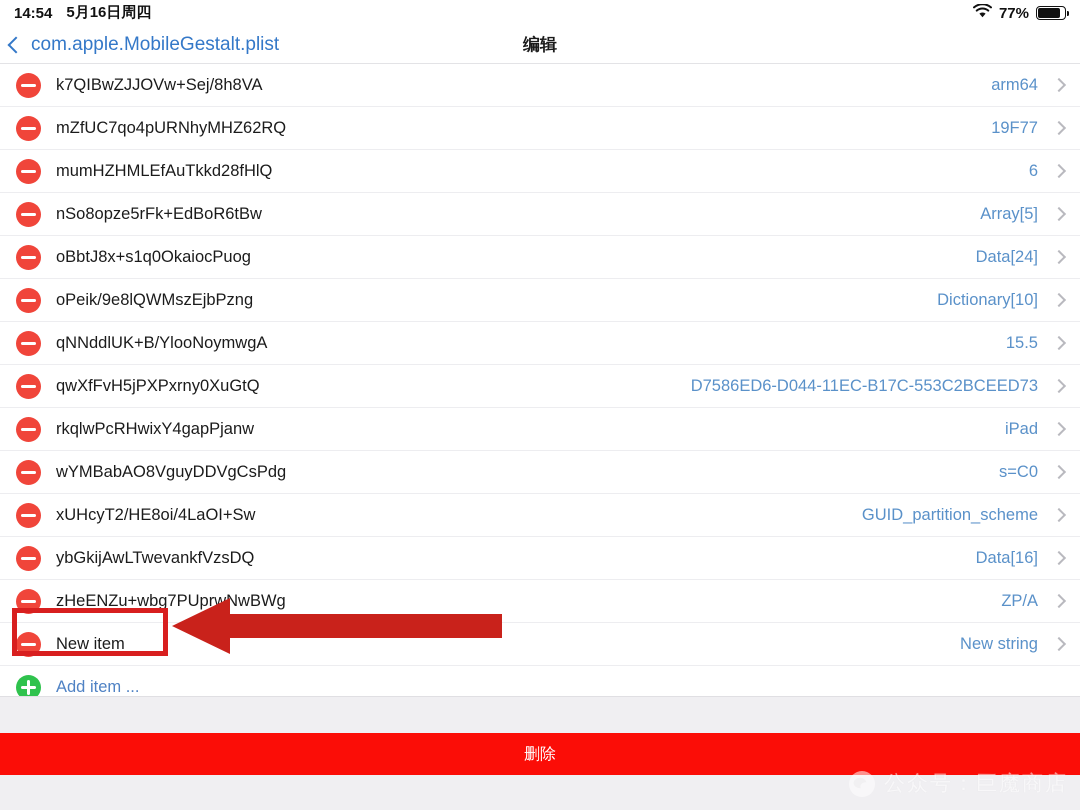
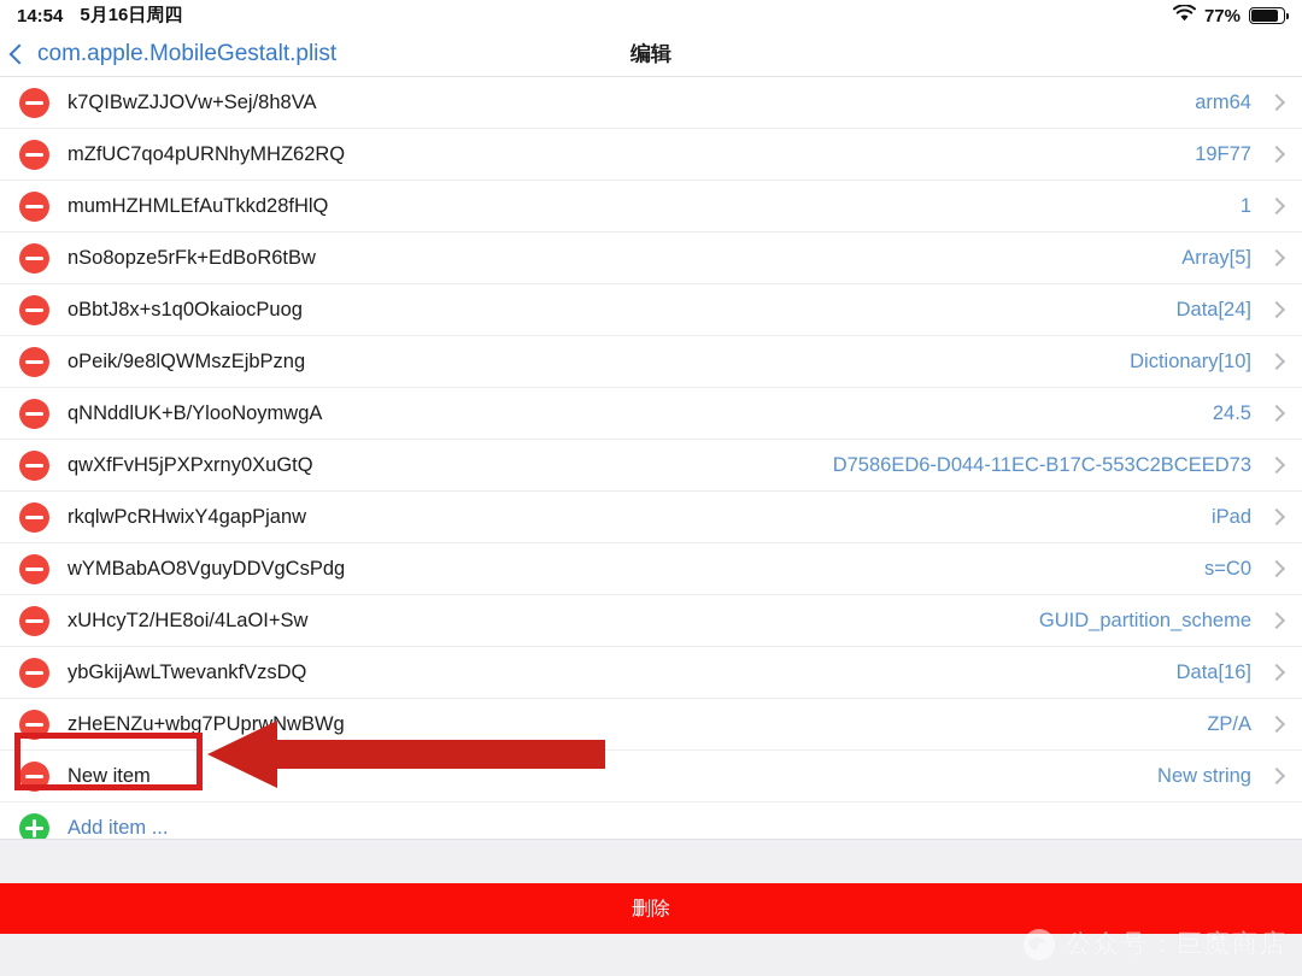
  14:54
  5月16日周四
  77%
  com.apple.MobileGestalt.plist
  编辑
  k7QIBwZJJOVw+Sej/8h8VA
  arm64
  mZfUC7qo4pURNhyMHZ62RQ
  19F77
  mumHZHMLEfAuTkkd28fHlQ
- 6
+ 1
  nSo8opze5rFk+EdBoR6tBw
  Array[5]
  oBbtJ8x+s1q0OkaiocPuog
  Data[24]
  oPeik/9e8lQWMszEjbPzng
  Dictionary[10]
  qNNddlUK+B/YlooNoymwgA
- 15.5
+ 24.5
  qwXfFvH5jPXPxrny0XuGtQ
  D7586ED6-D044-11EC-B17C-553C2BCEED73
  rkqlwPcRHwixY4gapPjanw
  iPad
  wYMBabAO8VguyDDVgCsPdg
  s=C0
  xUHcyT2/HE8oi/4LaOI+Sw
  GUID_partition_scheme
  ybGkijAwLTwevankfVzsDQ
  Data[16]
  zHeENZu+wbg7PUprwNwBWg
  ZP/A
  New item
  New string
  Add item ...
  删除
  公众号：巨魔商店
